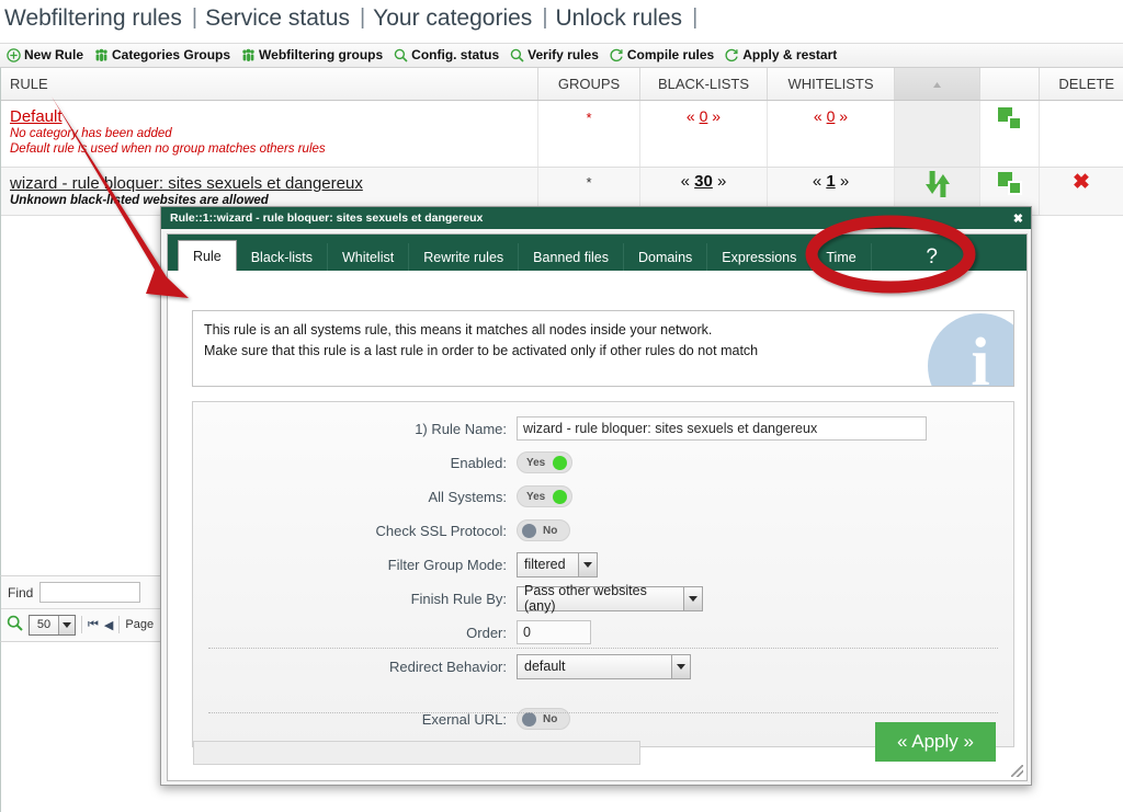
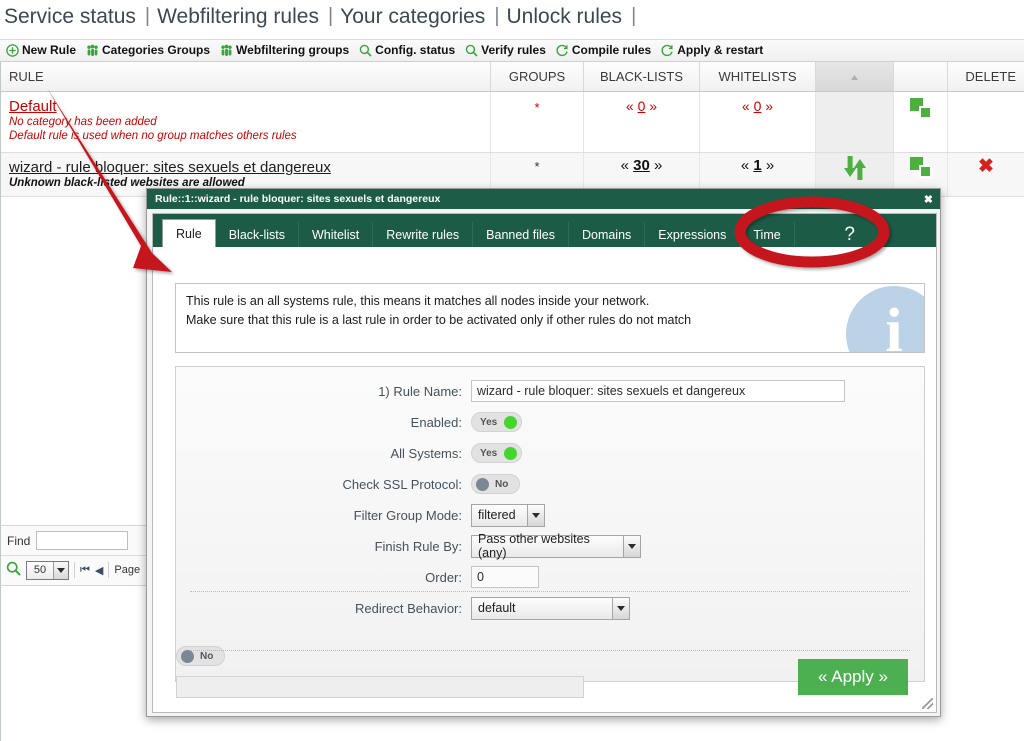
- Webfiltering rules
+ Service status
  |
- Service status
+ Webfiltering rules
  |
  Your categories
  |
  Unlock rules
  |
  New Rule
  Categories Groups
  Webfiltering groups
  Config. status
  Verify rules
  Compile rules
  Apply & restart
  RULE
  GROUPS
  BLACK-LISTS
  WHITELISTS
  DELETE
  Default
  No categor has been added
  Default rule i used when no group matches others rules
  *
  « 0 »
  « 0 »
  wizard - rule bloquer: sites sexuels et dangereux
  Unknown black-lited websites are allowed
  *
  « 30 »
  « 1 »
  ✖
  Find
  50
  ⏮
  ◀
  Page
  Rule::1::wizard - rule bloquer: sites sexuels et dangereux
  ✖
  Rule
  Black-lists
  Whitelist
  Rewrite rules
  Banned files
  Domains
  Expressions
  Time
  ?
  This rule is an all systems rule, this means it matches all nodes inside your network.
  Make sure that this rule is a last rule in order to be activated only if other rules do not match
  i
  1) Rule Name:
  wizard - rule bloquer: sites sexuels et dangereux
  Enabled:
  Yes
  All Systems:
  Yes
  Check SSL Protocol:
  No
  Filter Group Mode:
  filtered
  Finish Rule By:
  Pass other websites (any)
  Order:
  0
  Redirect Behavior:
  default
- Exernal URL:
  No
  « Apply »
